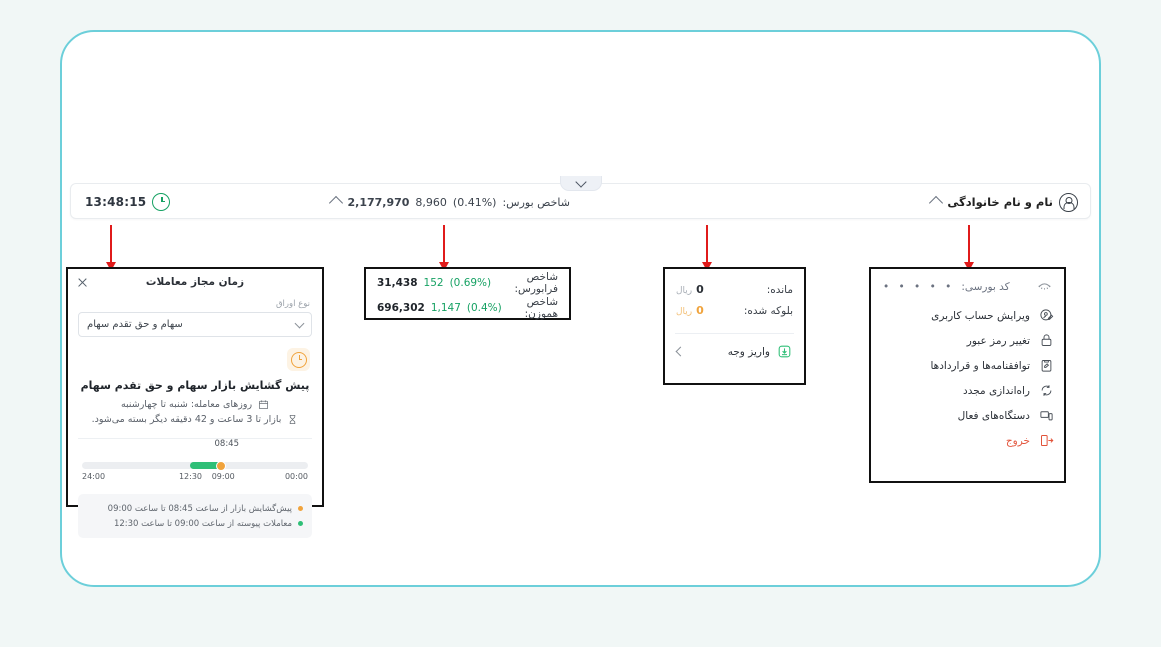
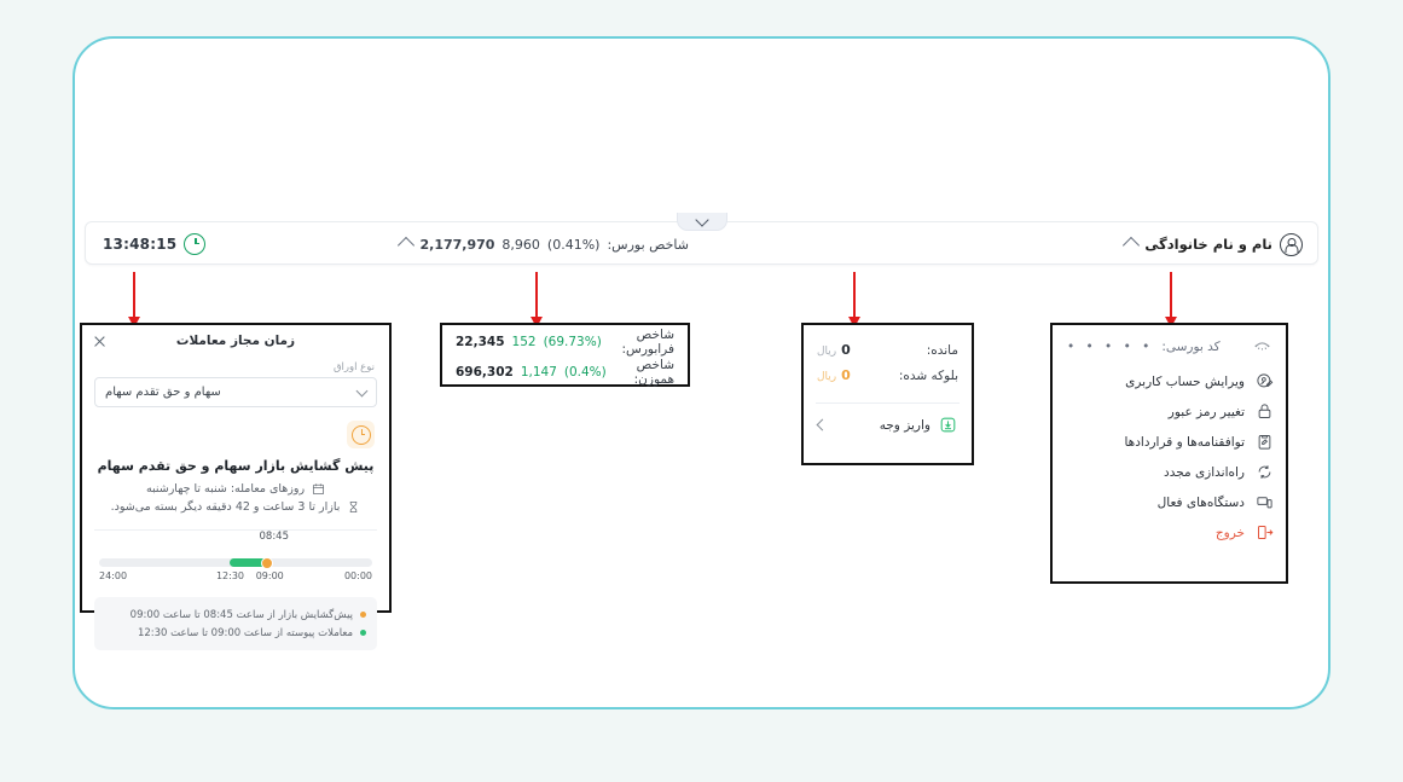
  نام و نام خانوادگی
  شاخص بورس:
  (0.41%)
  8,960
  2,177,970
  13:48:15
  کد بورسی:
  • • • • •
  ویرایش حساب کاربری
  تغییر رمز عبور
  توافقنامه‌ها و قراردادها
  راهاندازی مجدد
  دستگاه‌های فعال
  خروج
  مانده:
  0
  ریال
  بلوکه شده:
  0
  ریال
  واریز وجه
  شاخص فرابورس:
- (0.69%)
+ (69.73%)
  152
- 31,438
+ 22,345
  شاخص هموزن:
  (0.4%)
  1,147
  696,302
  زمان مجاز معاملات
  نوع اوراق
  سهام و حق تقدم سهام
  پیش گشایش بازار سهام و حق تقدم سهام
  روزهای معامله: شنبه تا چهارشنبه
  بازار تا 3 ساعت و 42 دقیقه دیگر بسته می‌شود.
  08:45
  00:00
  09:00
  12:30
  24:00
  پیش‌گشایش بازار از ساعت 08:45 تا ساعت 09:00
  معاملات پیوسته از ساعت 09:00 تا ساعت 12:30
